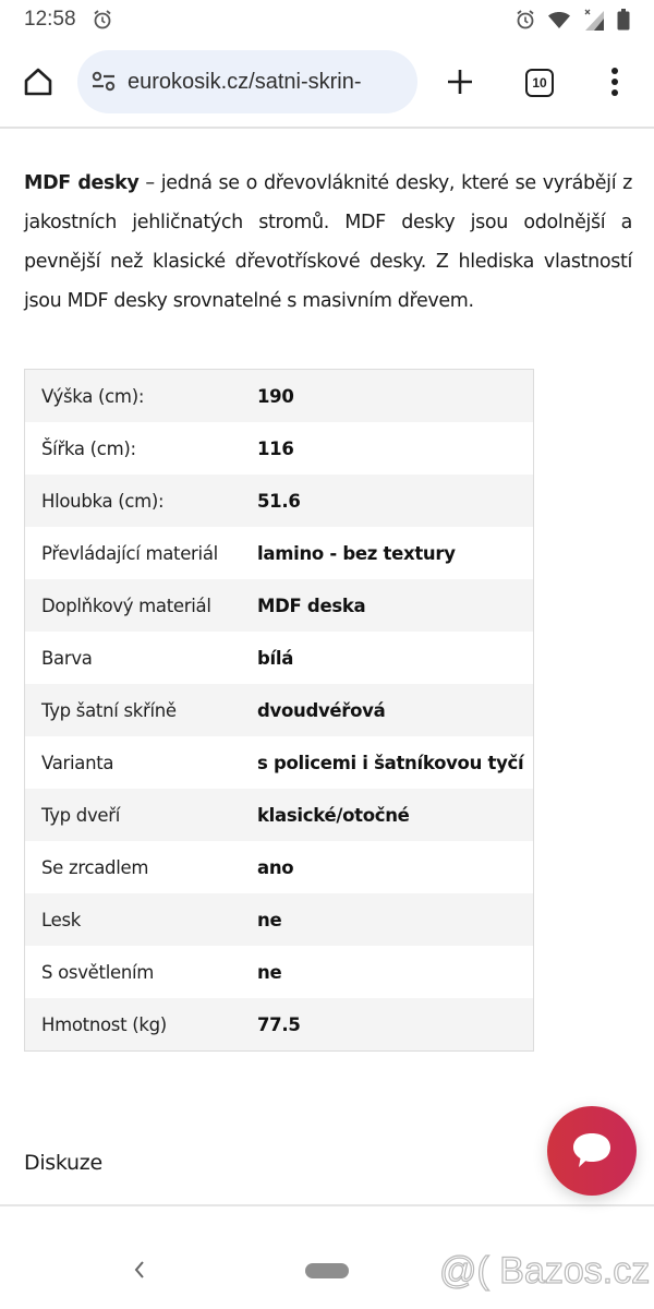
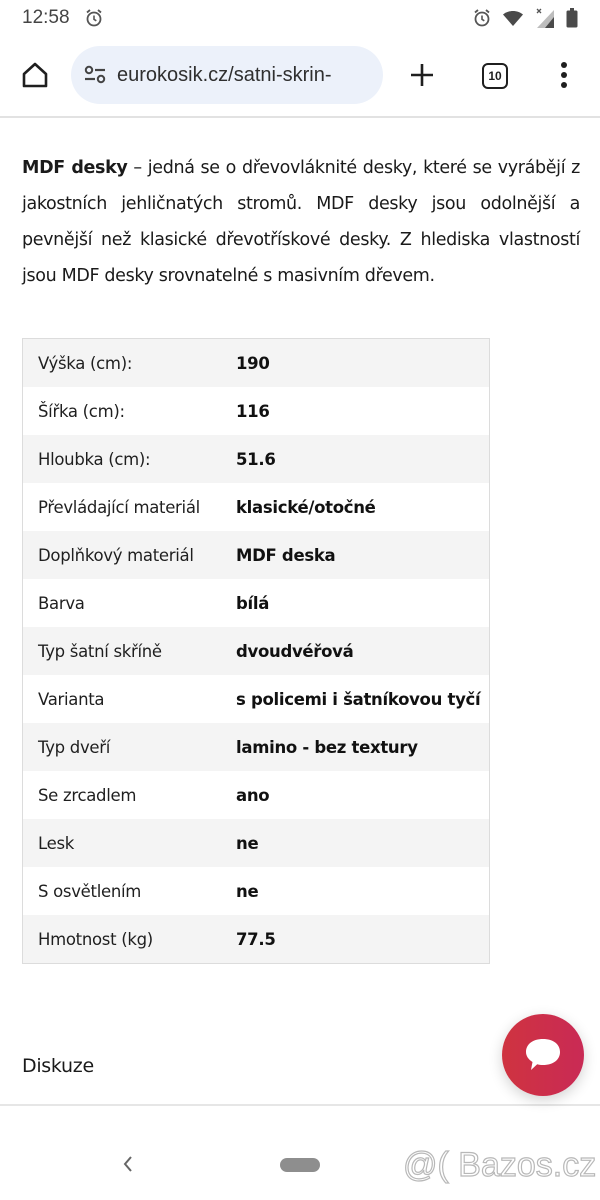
  12:58
  eurokosik.cz/satni-skrin-
  10
  MDF desky – jedná se o dřevovláknité desky, které se vyrábějí z jakostních jehličnatých stromů. MDF desky jsou odolnější a pevnější než klasické dřevotřískové desky. Z hlediska vlastností jsou MDF desky srovnatelné s masivním dřevem.
  Výška (cm):
  190
  Šířka (cm):
  116
  Hloubka (cm):
  51.6
  Převládající materiál
- lamino - bez textury
+ klasické/otočné
  Doplňkový materiál
  MDF deska
  Barva
  bílá
  Typ šatní skříně
  dvoudvéřová
  Varianta
  s policemi i šatníkovou tyčí
  Typ dveří
- klasické/otočné
+ lamino - bez textury
  Se zrcadlem
  ano
  Lesk
  ne
  S osvětlením
  ne
  Hmotnost (kg)
  77.5
  Diskuze
  @( Bazos.cz
